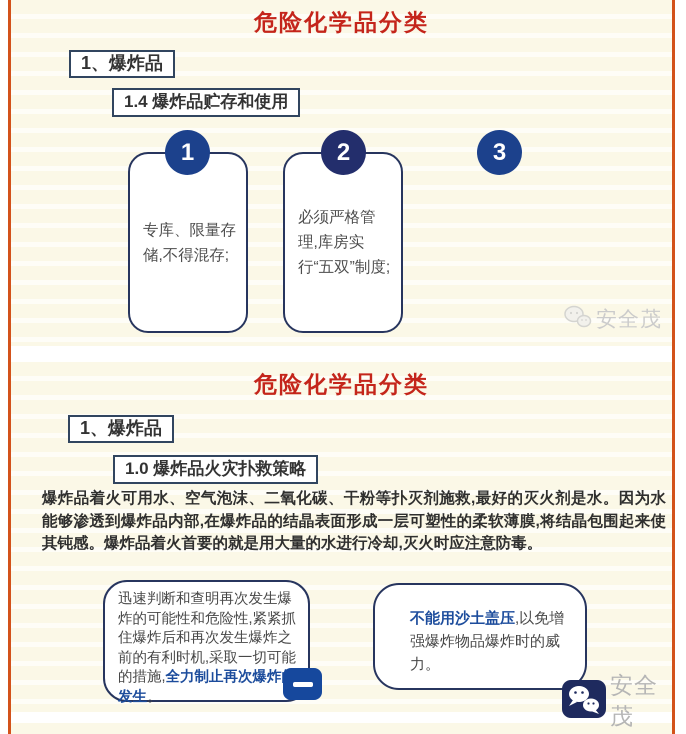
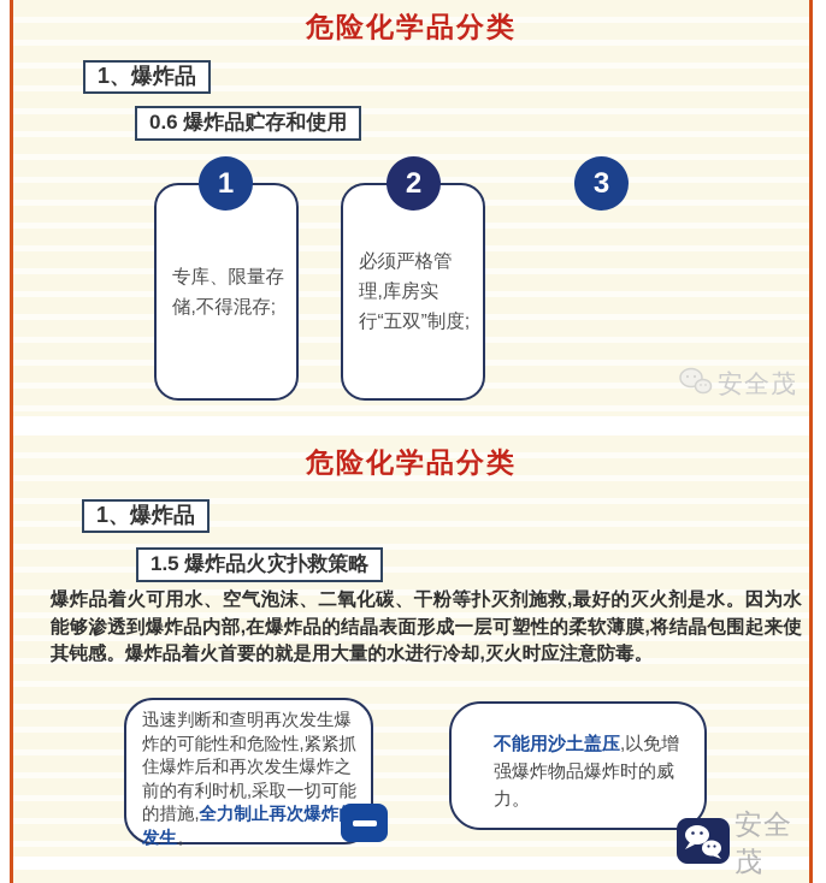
  危险化学品分类
  1、爆炸品
- 1.4 爆炸品贮存和使用
+ 0.6 爆炸品贮存和使用
  1
  2
  3
  专库、限量存储,不得混存;
  必须严格管理,库房实行“五双”制度;
  安全茂
  危险化学品分类
  1、爆炸品
- 1.0 爆炸品火灾扑救策略
+ 1.5 爆炸品火灾扑救策略
  爆炸品着火可用水、空气泡沫、二氧化碳、干粉等扑灭剂施救,最好的灭火剂是水。因为水能够渗透到爆炸品内部,在爆炸品的结晶表面形成一层可塑性的柔软薄膜,将结晶包围起来使其钝感。爆炸品着火首要的就是用大量的水进行冷却,灭火时应注意防毒。
  迅速判断和查明再次发生爆炸的可能性和危险性,紧紧抓住爆炸后和再次发生爆炸之前的有利时机,采取一切可能的措施,全力制止再次爆炸发生。
  不能用沙土盖压,以免增强爆炸物品爆炸时的威力。
  安全茂
